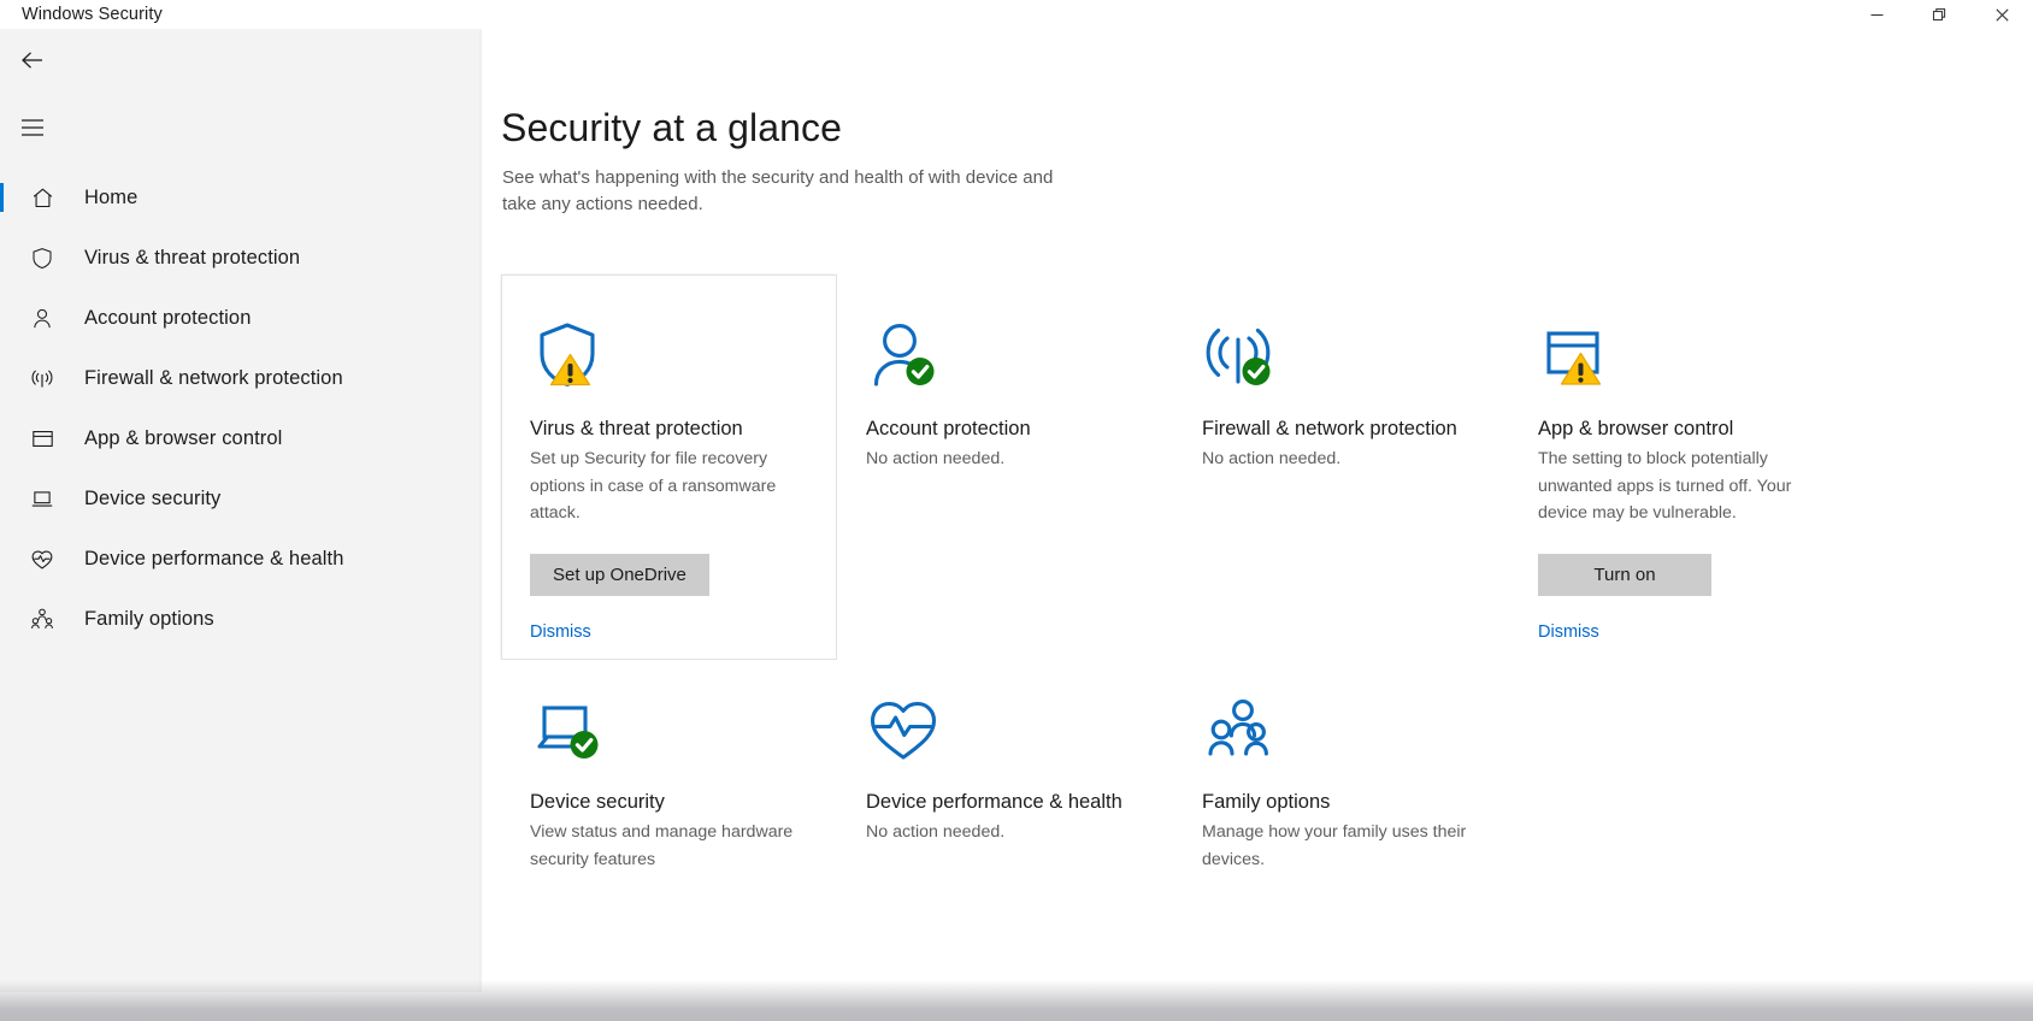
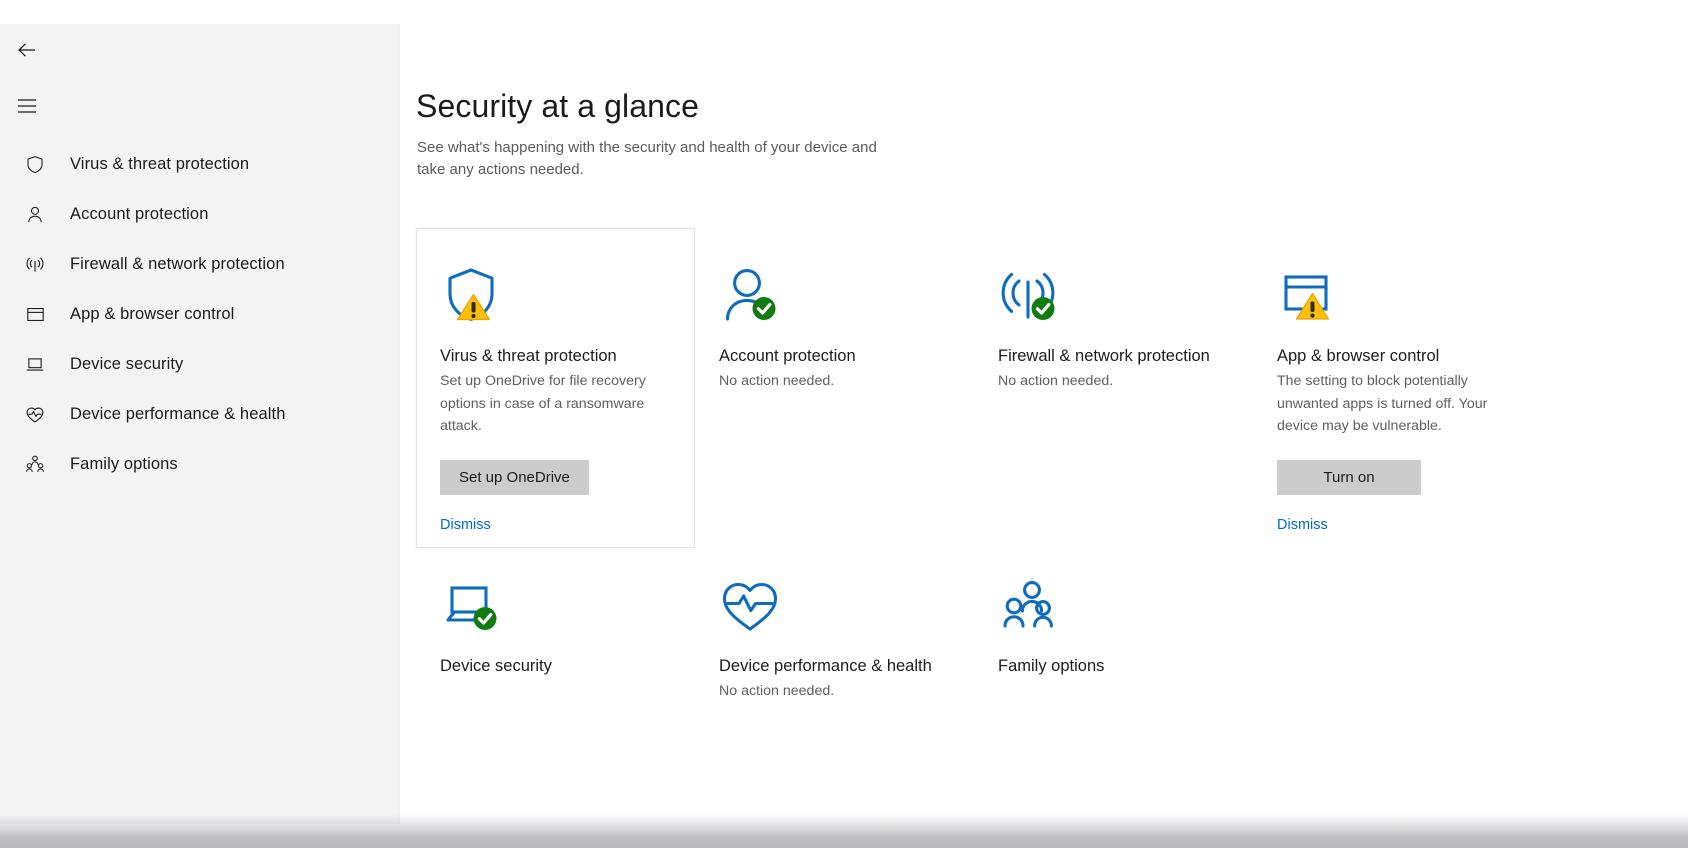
- Windows Security
- Home
  Virus & threat protection
  Account protection
  Firewall & network protection
  App & browser control
  Device security
  Device performance & health
  Family options
  Security at a glance
- See what's happening with the security and health of with device and take any actions needed.
+ See what's happening with the security and health of your device and take any actions needed.
  Virus & threat protection
- Set up Security for file recovery options in case of a ransomware attack.
+ Set up OneDrive for file recovery options in case of a ransomware attack.
  Set up OneDrive
  Dismiss
  Account protection
  No action needed.
  Firewall & network protection
  No action needed.
  App & browser control
  The setting to block potentially unwanted apps is turned off. Your device may be vulnerable.
  Turn on
  Dismiss
  Device security
- View status and manage hardware security features
  Device performance & health
  No action needed.
  Family options
- Manage how your family uses their devices.
